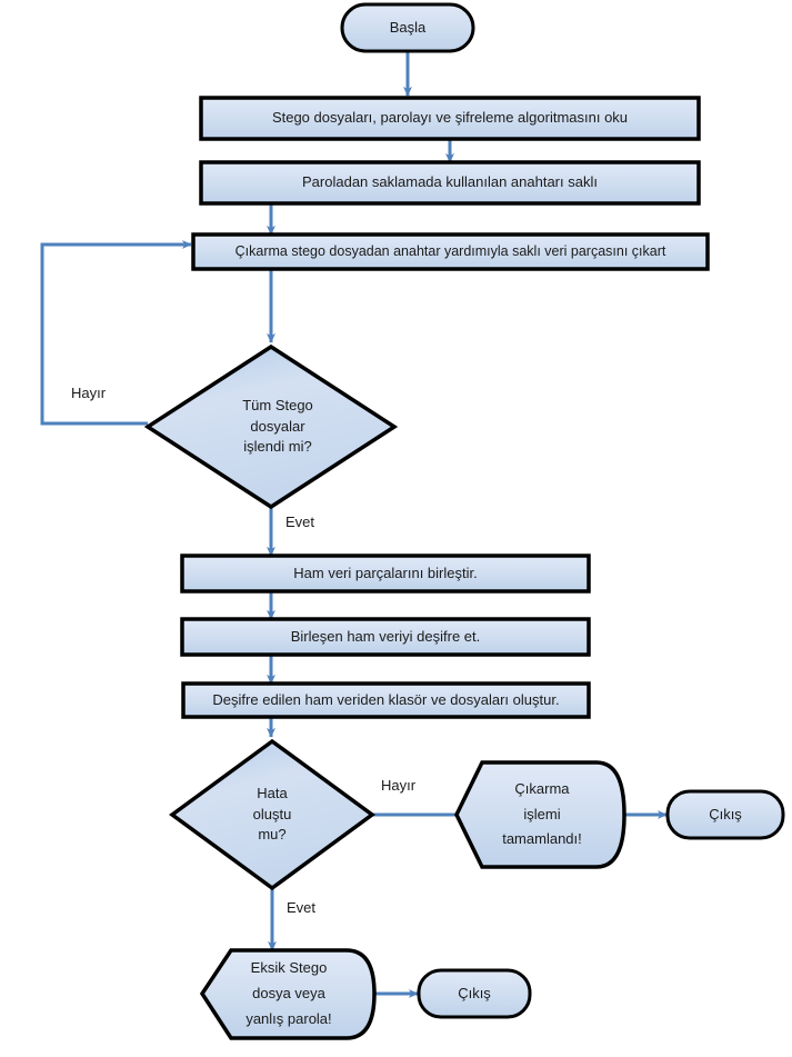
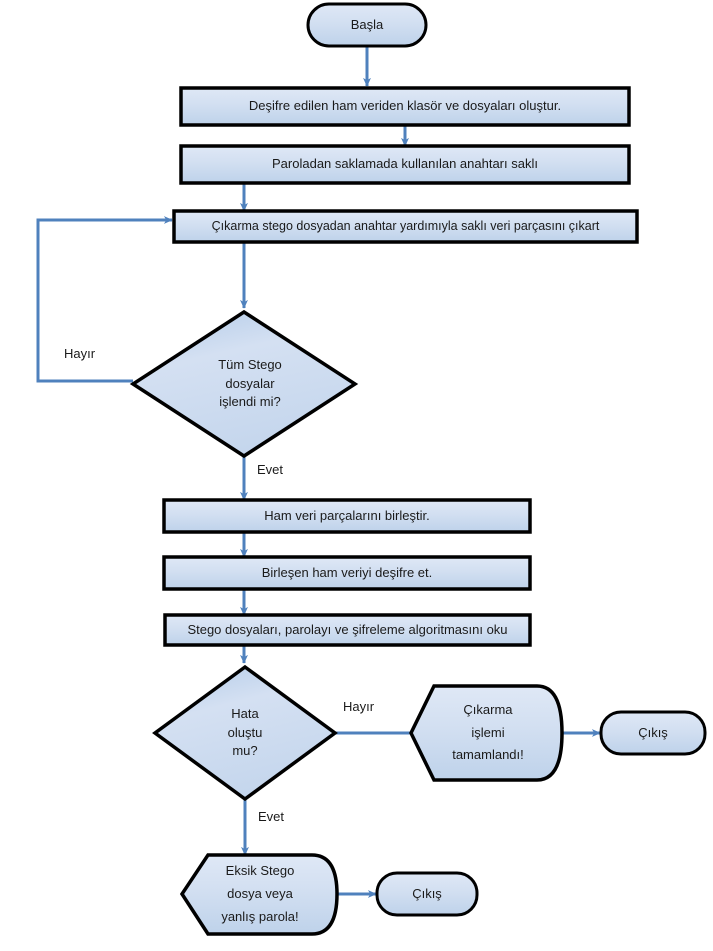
  Başla
- Stego dosyaları, parolayı ve şifreleme algoritmasını oku
+ Deşifre edilen ham veriden klasör ve dosyaları oluştur.
  Paroladan saklamada kullanılan anahtarı saklı
  Çıkarma stego dosyadan anahtar yardımıyla saklı veri parçasını çıkart
  Tüm Stego
  dosyalar
  işlendi mi?
  Ham veri parçalarını birleştir.
  Birleşen ham veriyi deşifre et.
- Deşifre edilen ham veriden klasör ve dosyaları oluştur.
+ Stego dosyaları, parolayı ve şifreleme algoritmasını oku
  Hata
  oluştu
  mu?
  Çıkarma
  işlemi
  tamamlandı!
  Çıkış
  Eksik Stego
  dosya veya
  yanlış parola!
  Çıkış
  Hayır
  Evet
  Hayır
  Evet
